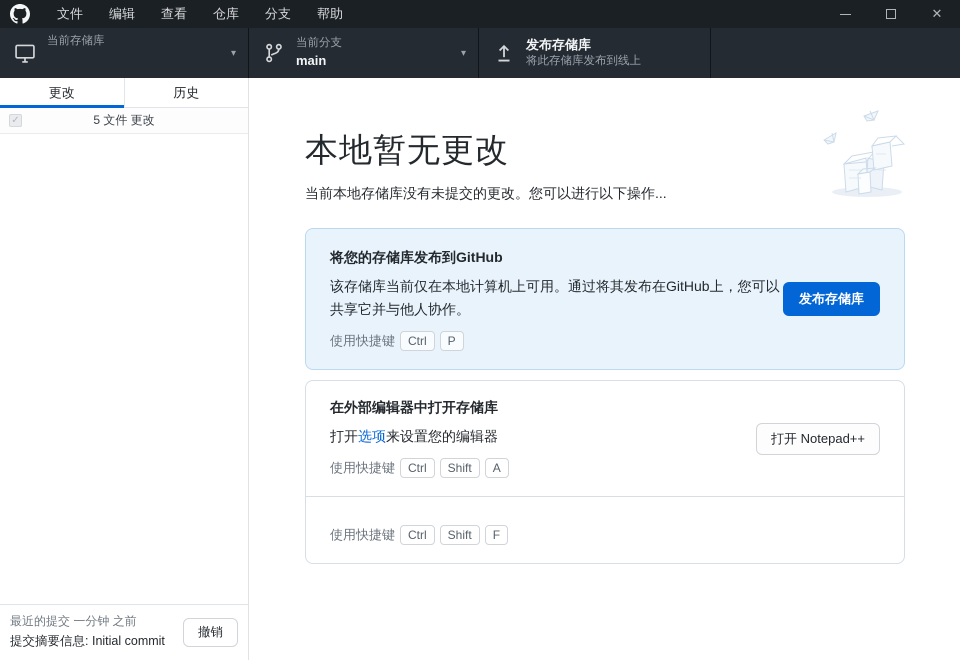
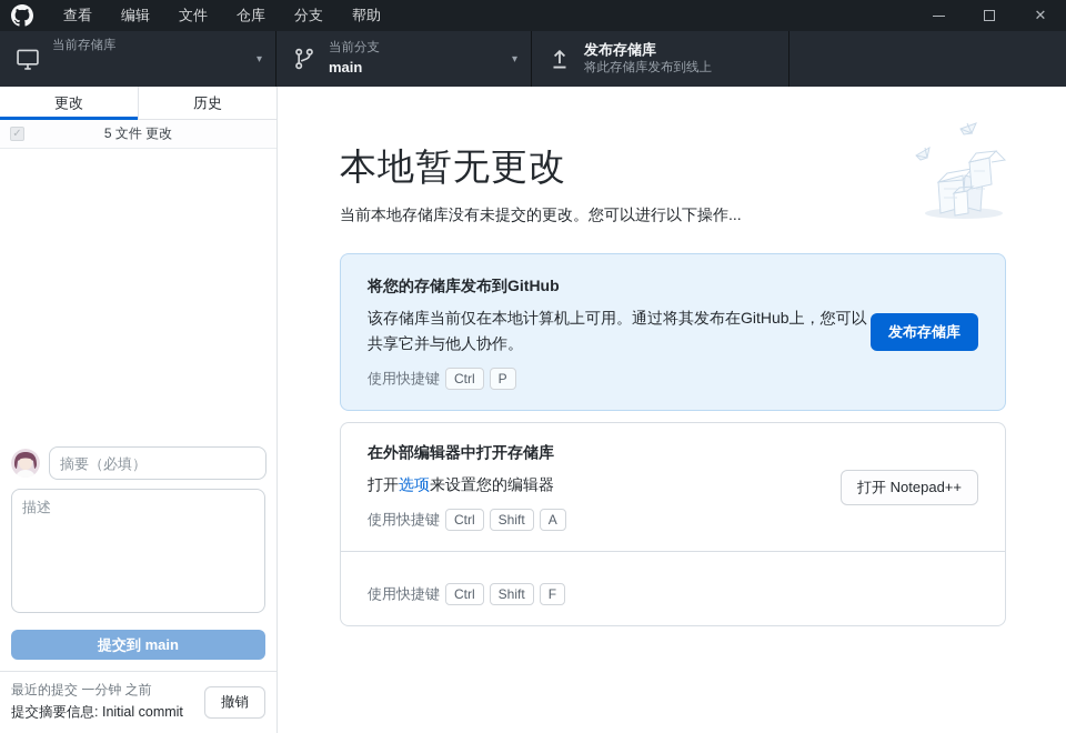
- 文件
+ 查看
  编辑
- 查看
+ 文件
  仓库
  分支
  帮助
  ✕
  当前存储库
  ▾
  当前分支
  main
  ▾
  发布存储库
  将此存储库发布到线上
  更改
  历史
  ✓
  5 文件 更改
+ 摘要（必填）
+ 描述 提交到 main
  最近的提交 一分钟 之前
  提交摘要信息: Initial commit
  撤销
  本地暂无更改
  当前本地存储库没有未提交的更改。您可以进行以下操作...
  将您的存储库发布到GitHub
  该存储库当前仅在本地计算机上可用。通过将其发布在GitHub上，您可以共享它并与他人协作。
  使用快捷键
  Ctrl
  P
  发布存储库
  在外部编辑器中打开存储库
  打开选项来设置您的编辑器
  使用快捷键
  Ctrl
  Shift
  A
  打开 Notepad++
  使用快捷键
  Ctrl
  Shift
  F
